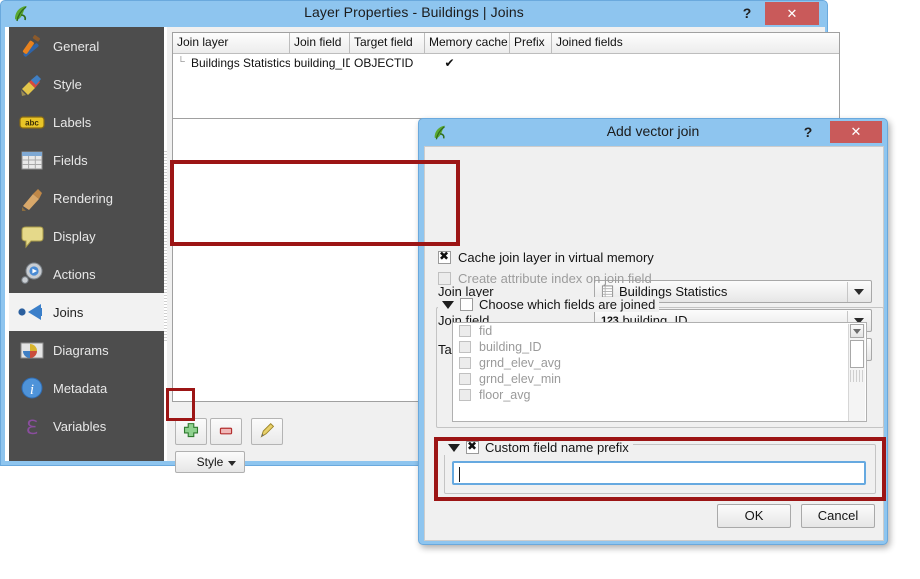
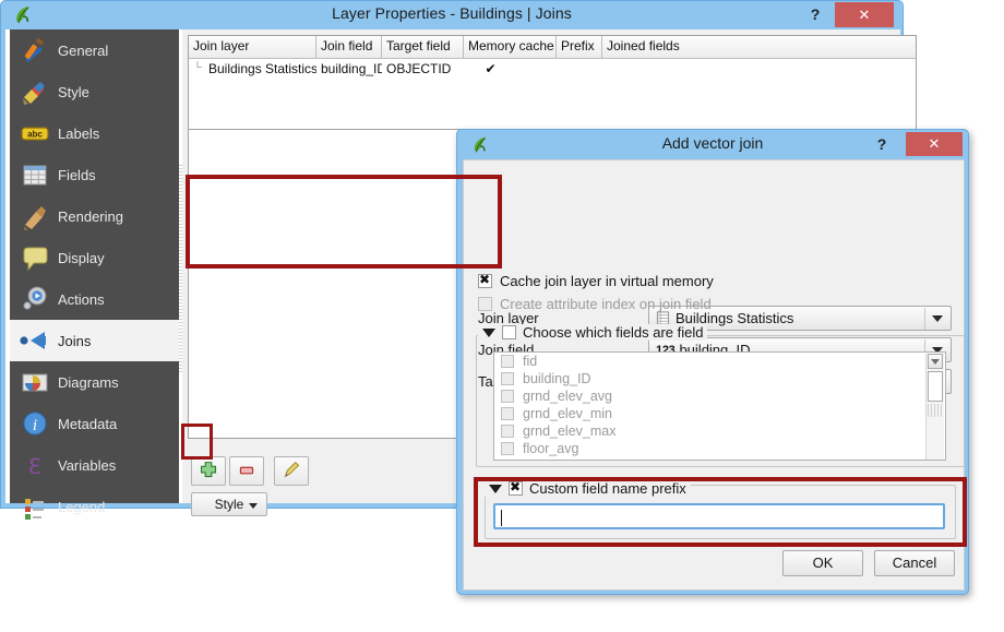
  Layer Properties - Buildings | Joins
  ?
  ✕
  General
  Style
  abc
  Labels
  Fields
  Rendering
  Display
  Actions
  Joins
  Diagrams
  i
  Metadata
  ℇ
  Variables
+ Legend
  Join layer
  Join field
  Target field
  Memory cache
  Prefix
  Joined fields
  └ Buildings Statistics
  building_ID
  OBJECTID
  ✔
  Style
  Add vector join
  ?
  ✕
  Join layer
  Join field
  Buildings Statistics
  123
  building_ID
  Cache join layer in virtual memory
  Create attribute index on join field
- Choose which fields are joined
+ Choose which fields are field
  fid
  building_ID
  grnd_elev_avg
  grnd_elev_min
+ grnd_elev_max
  floor_avg
  Custom field name prefix
  OK
  Cancel
